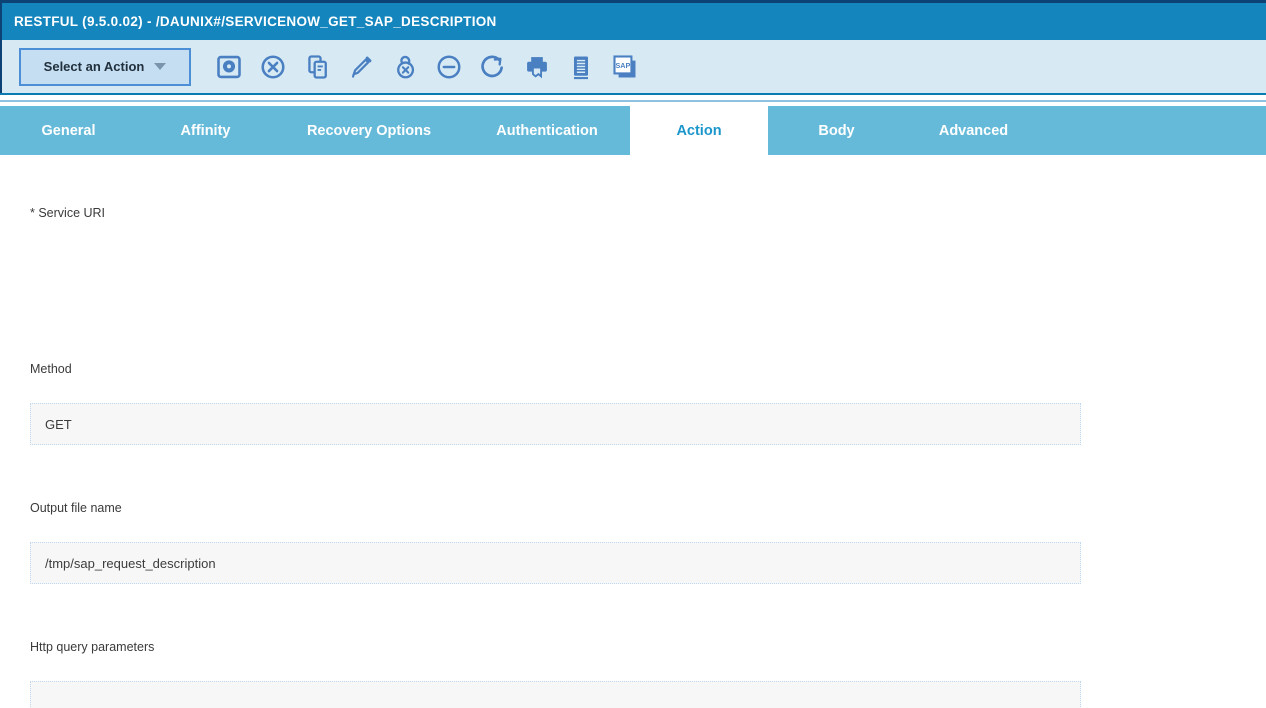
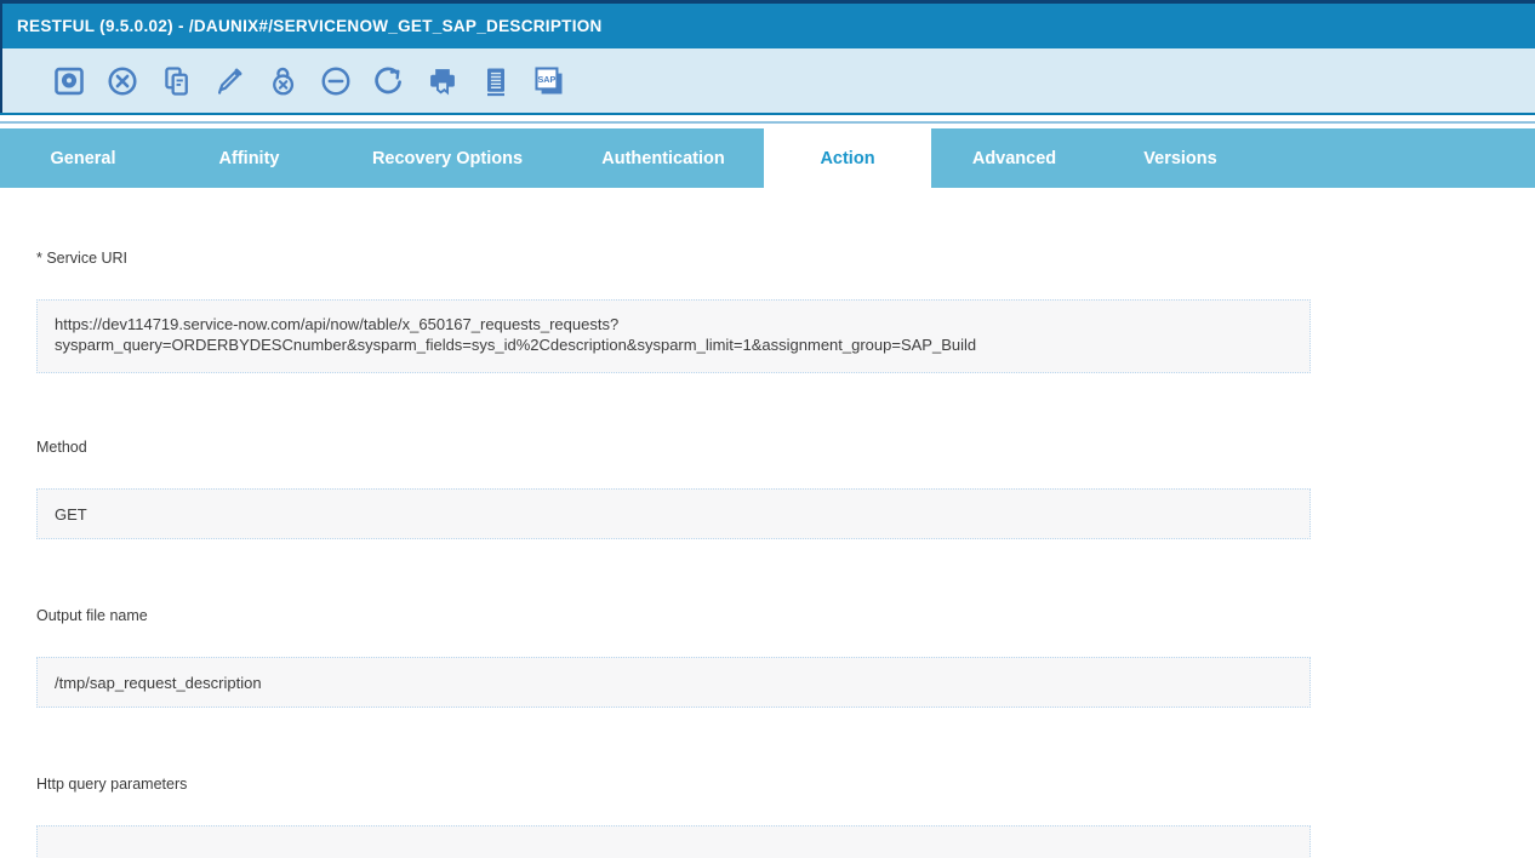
  RESTFUL (9.5.0.02) - /DAUNIX#/SERVICENOW_GET_SAP_DESCRIPTION
- Select an Action
  SAP
  General
  Affinity
  Recovery Options
  Authentication
  Action
- Body
  Advanced
+ Versions
  * Service URI
+ https://dev114719.service-now.com/api/now/table/x_650167_requests_requests?sysparm_query=ORDERBYDESCnumber&sysparm_fields=sys_id%2Cdescription&sysparm_limit=1&assignment_group=SAP_Build
  Method
  GET
  Output file name
  /tmp/sap_request_description
  Http query parameters
